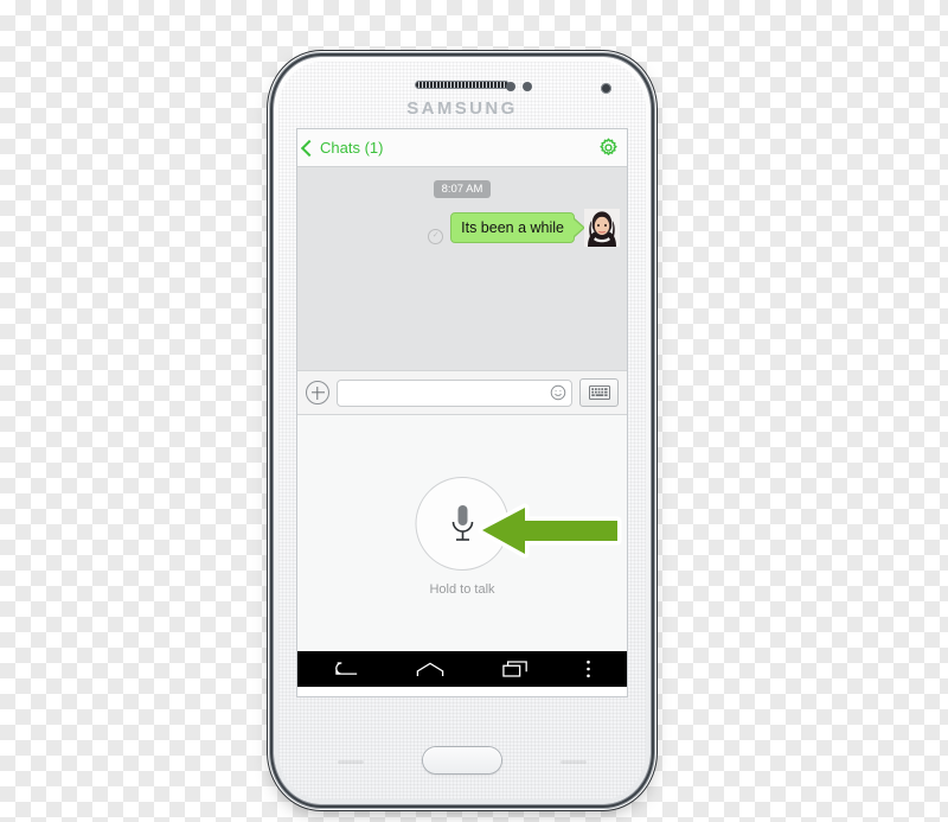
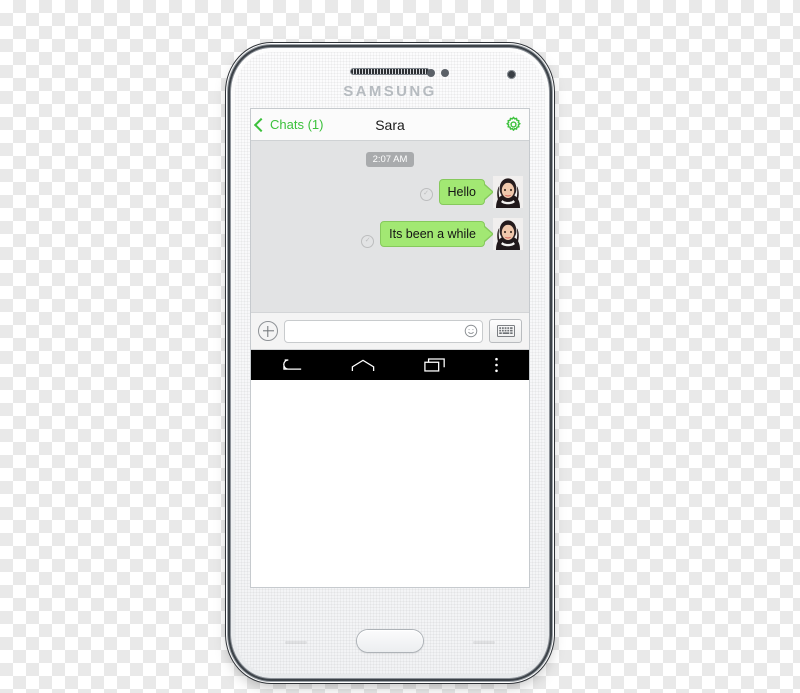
  SAMSUNG
  Chats (1)
+ Sara
- 8:07 AM
+ 2:07 AM
+ Hello
  Its been a while
- Hold to talk
